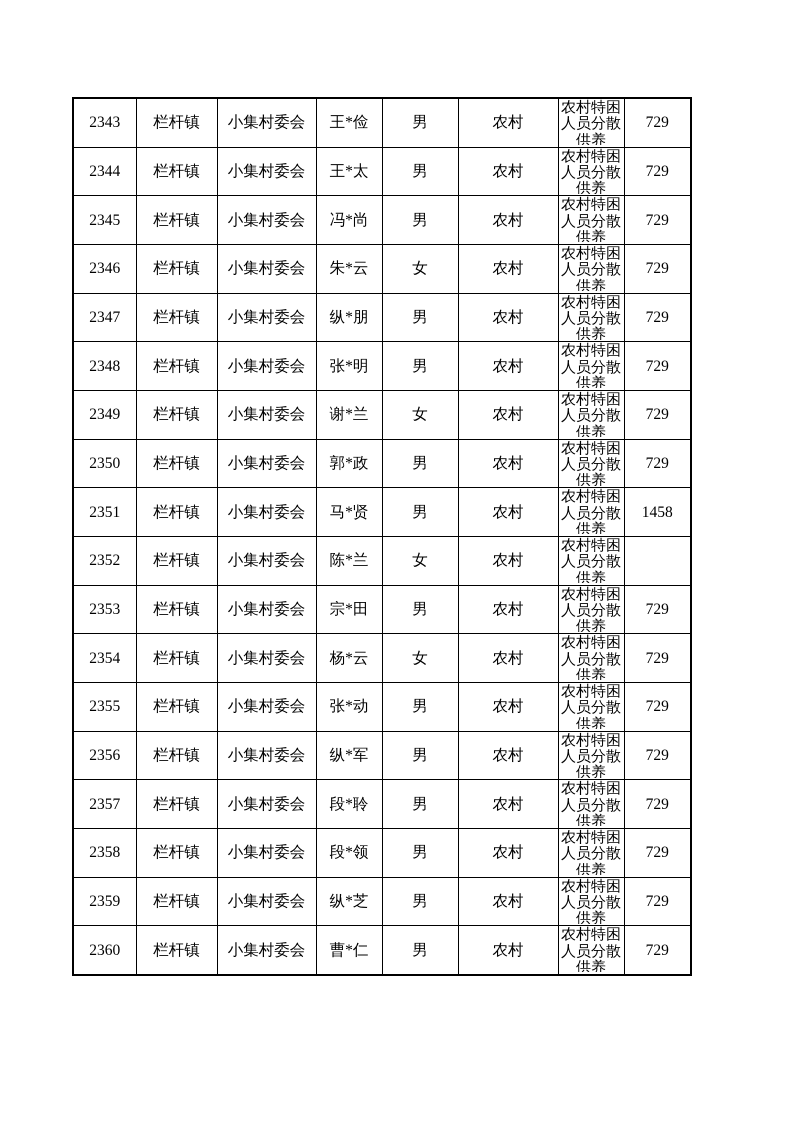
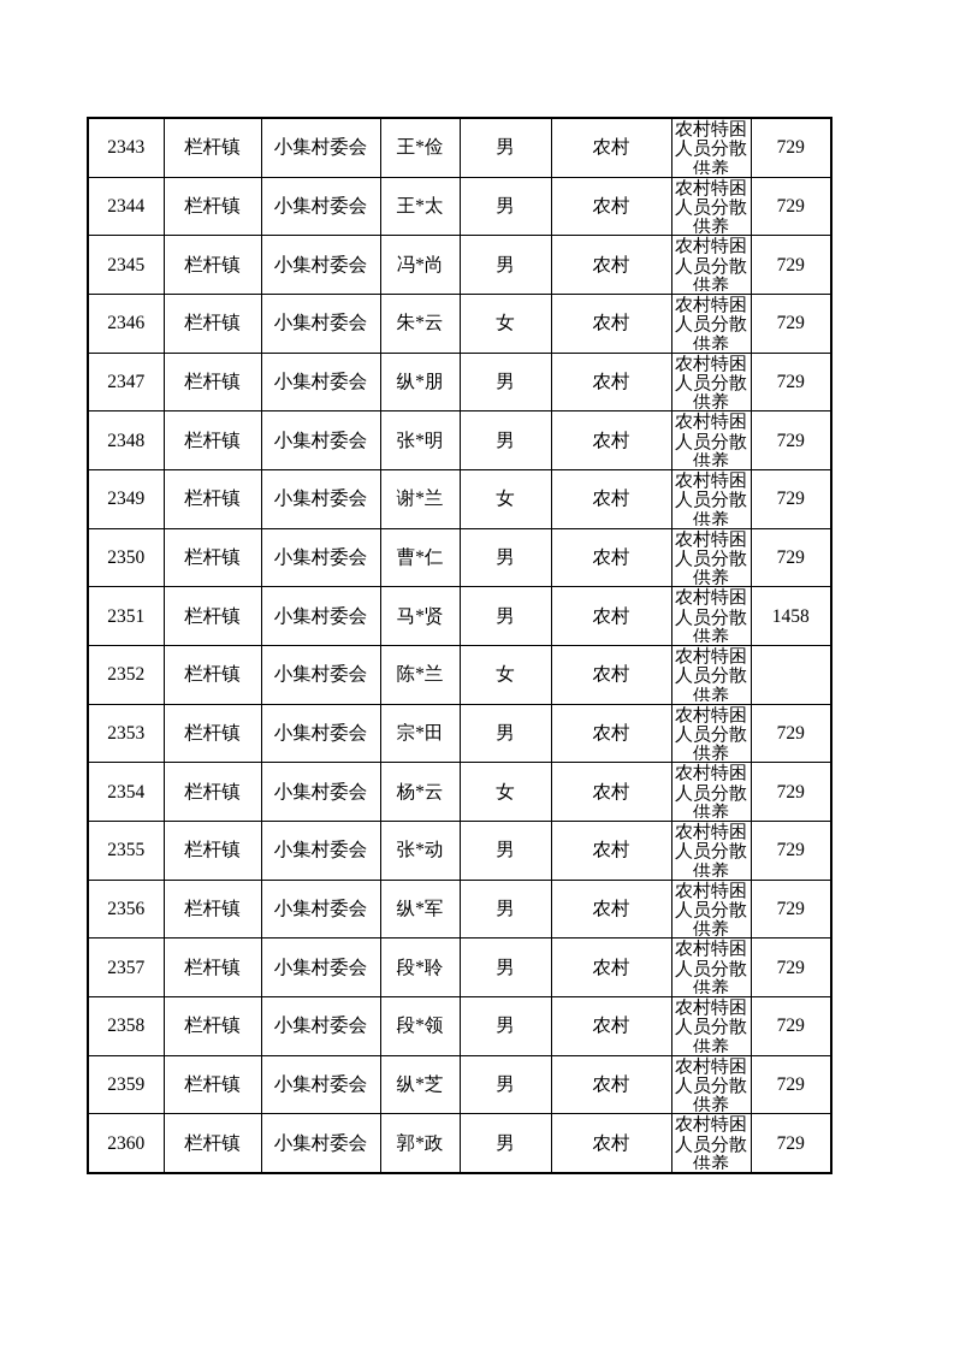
  2343	栏杆镇	小集村委会	王*俭	男	农村	农村特困人员分散供养	729
  2344	栏杆镇	小集村委会	王*太	男	农村	农村特困人员分散供养	729
  2345	栏杆镇	小集村委会	冯*尚	男	农村	农村特困人员分散供养	729
  2346	栏杆镇	小集村委会	朱*云	女	农村	农村特困人员分散供养	729
  2347	栏杆镇	小集村委会	纵*朋	男	农村	农村特困人员分散供养	729
  2348	栏杆镇	小集村委会	张*明	男	农村	农村特困人员分散供养	729
  2349	栏杆镇	小集村委会	谢*兰	女	农村	农村特困人员分散供养	729
- 2350	栏杆镇	小集村委会	郭*政	男	农村	农村特困人员分散供养	729
+ 2350	栏杆镇	小集村委会	曹*仁	男	农村	农村特困人员分散供养	729
  2351	栏杆镇	小集村委会	马*贤	男	农村	农村特困人员分散供养	1458
  2352	栏杆镇	小集村委会	陈*兰	女	农村	农村特困人员分散供养
  2353	栏杆镇	小集村委会	宗*田	男	农村	农村特困人员分散供养	729
  2354	栏杆镇	小集村委会	杨*云	女	农村	农村特困人员分散供养	729
  2355	栏杆镇	小集村委会	张*动	男	农村	农村特困人员分散供养	729
  2356	栏杆镇	小集村委会	纵*军	男	农村	农村特困人员分散供养	729
  2357	栏杆镇	小集村委会	段*聆	男	农村	农村特困人员分散供养	729
  2358	栏杆镇	小集村委会	段*领	男	农村	农村特困人员分散供养	729
  2359	栏杆镇	小集村委会	纵*芝	男	农村	农村特困人员分散供养	729
- 2360	栏杆镇	小集村委会	曹*仁	男	农村	农村特困人员分散供养	729
+ 2360	栏杆镇	小集村委会	郭*政	男	农村	农村特困人员分散供养	729
